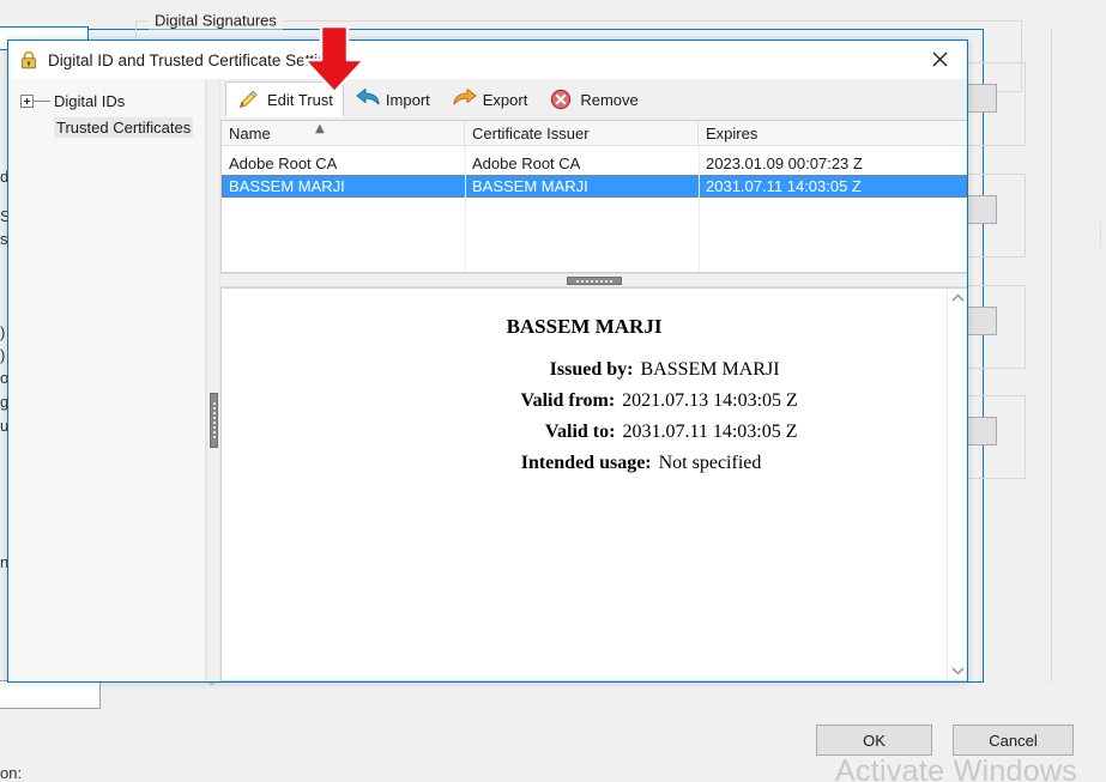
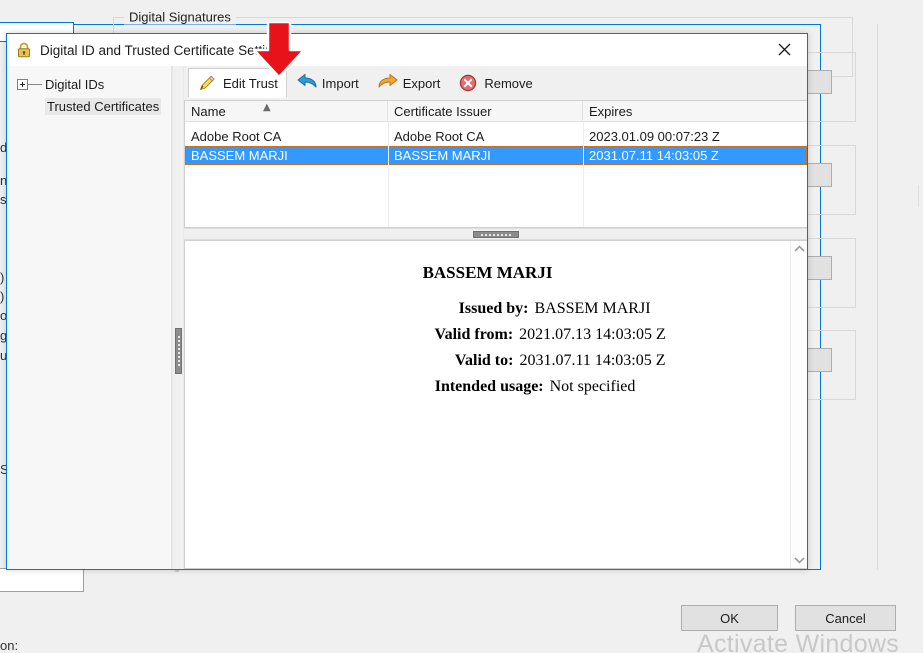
  Digital Signatures
- S
+ n
  s
  )
  )
  o
  g
- n
+ S
  on:
  Activate Windows
  OK
  Cancel
  Digital ID and Trusted Certificate Se
  Digital IDs
  Trusted Certificates
  Edit Trust
  Import
  Export
  Remove
  Name
  ▲
  Certificate Issuer
  Expires
  Adobe Root CA
  Adobe Root CA
  2023.01.09 00:07:23 Z
  BASSEM MARJI
  BASSEM MARJI
  2031.07.11 14:03:05 Z
  BASSEM MARJI
  Issued by:
  BASSEM MARJI
  Valid from:
  2021.07.13 14:03:05 Z
  Valid to:
  2031.07.11 14:03:05 Z
  Intended usage:
  Not specified
